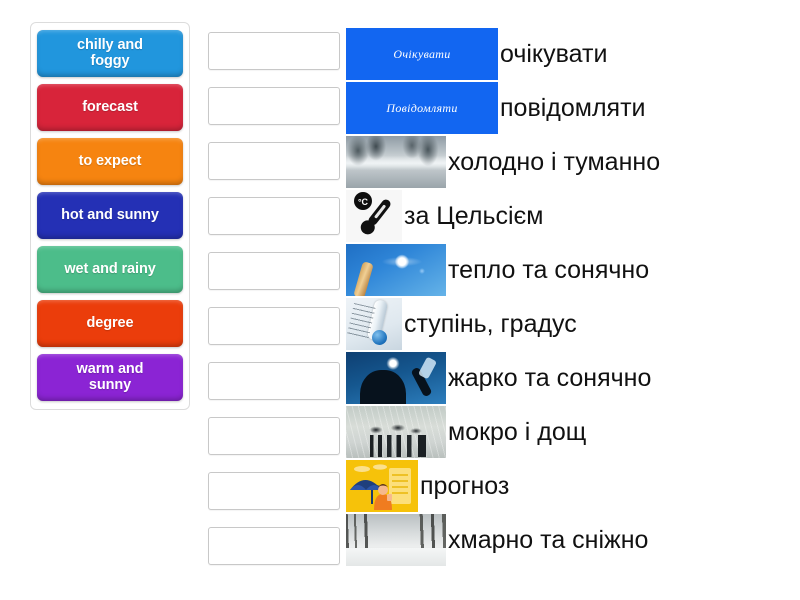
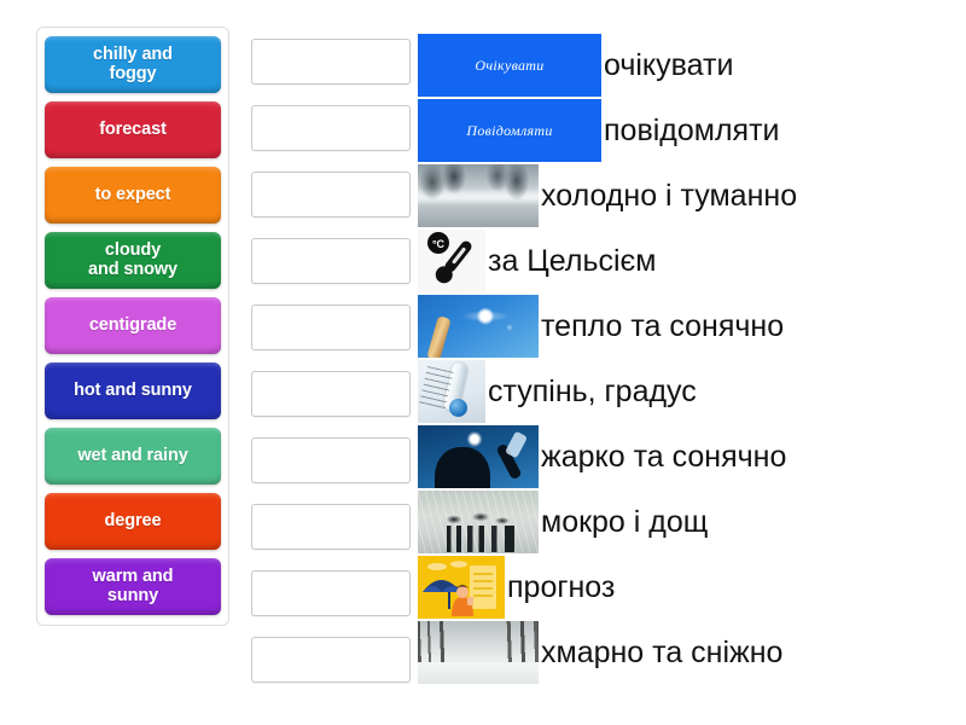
  chilly and
  foggy
  forecast
  to expect
+ cloudy
+ and snowy
+ centigrade
  hot and sunny
  wet and rainy
  degree
  warm and
  sunny
  Очікувати
  очікувати
  Повідомляти
  повідомляти
  холодно і туманно
  °C
  за Цельсієм
  тепло та сонячно
  ступінь, градус
  жарко та сонячно
  мокро і дощ
  прогноз
  хмарно та сніжно
